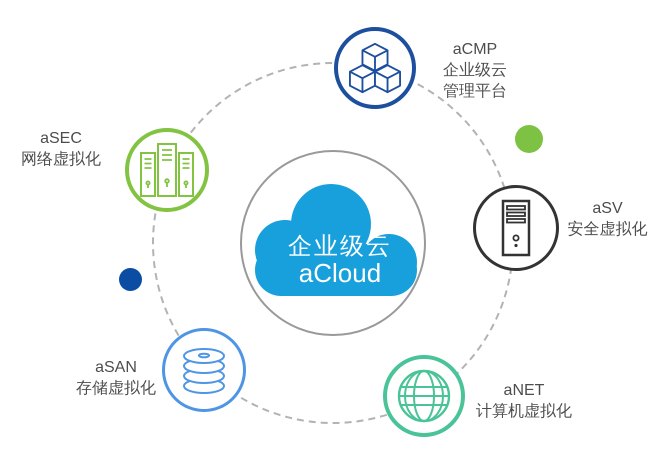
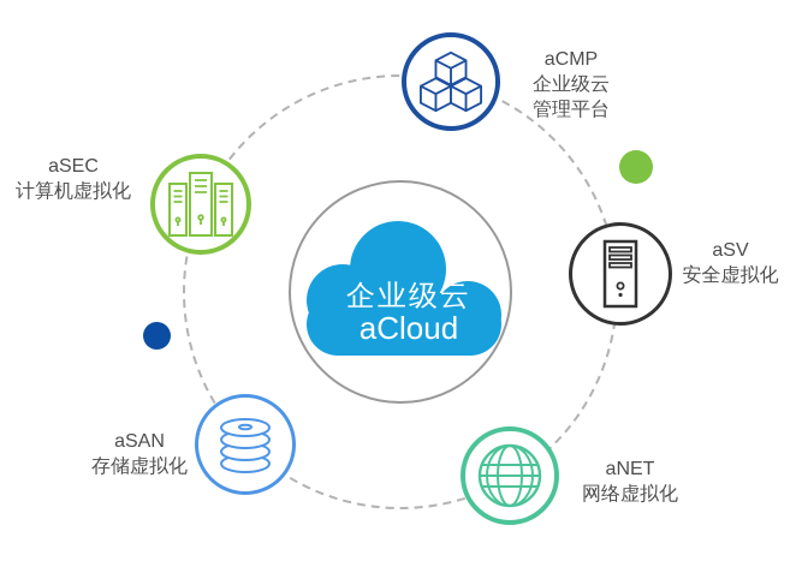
  企业级云
  aCloud
  aCMP
  企业级云
  管理平台
  aSEC
- 网络虚拟化
+ 计算机虚拟化
  aSV
  安全虚拟化
  aSAN
  存储虚拟化
  aNET
- 计算机虚拟化
+ 网络虚拟化
